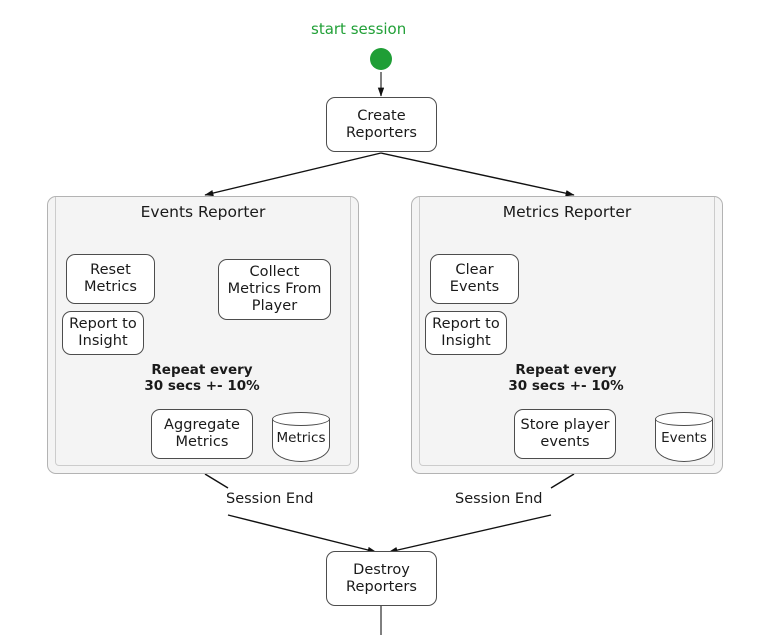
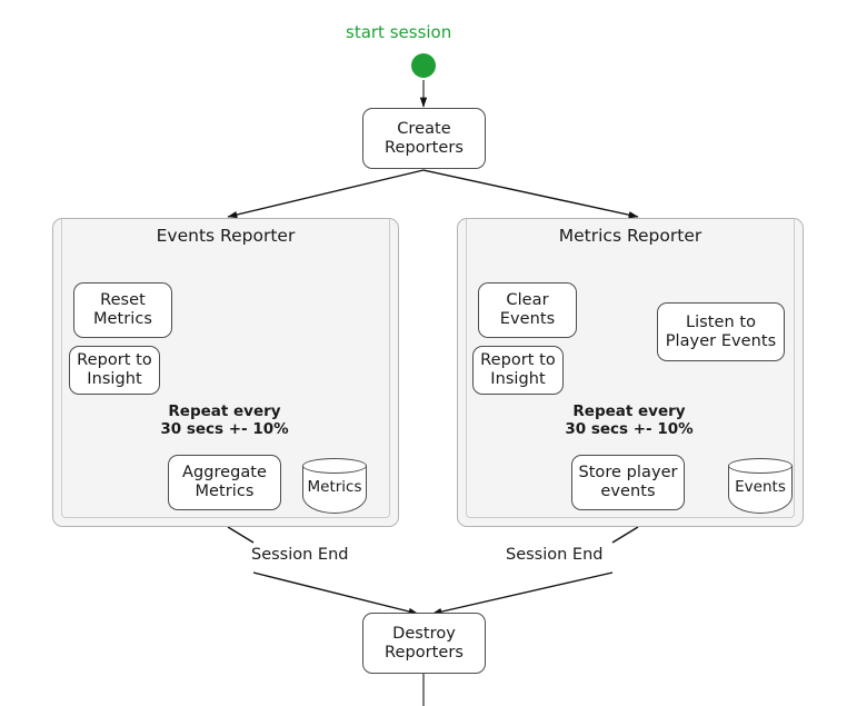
  start session
  Create
  Reporters
  Events Reporter
  Reset
  Metrics
  Report to
  Insight
- Collect
- Metrics From
- Player
  Aggregate
  Metrics
  Repeat every
  30 secs +- 10%
  Metrics
  Metrics Reporter
  Clear
  Events
  Report to
  Insight
+ Listen to
+ Player Events
  Store player
  events
  Repeat every
  30 secs +- 10%
  Events
  Session End
  Session End
  Destroy
  Reporters
